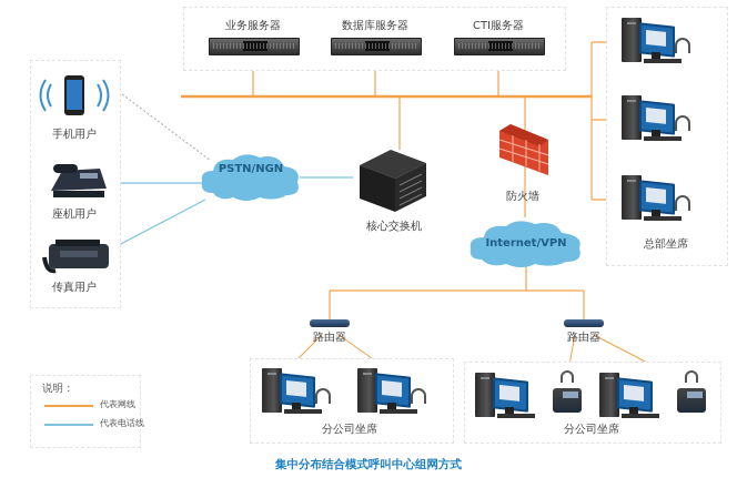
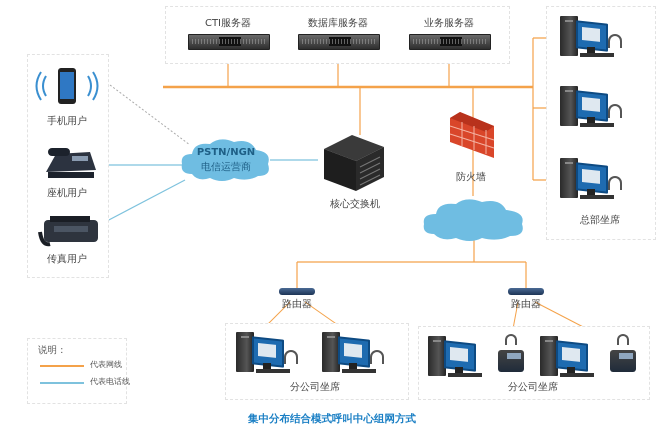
- 业务服务器
+ CTI服务器
  数据库服务器
- CTI服务器
+ 业务服务器
  手机用户
  座机用户
  传真用户
  PSTN/NGN
+ 电信运营商
  核心交换机
  防火墙
- Internet/VPN
  总部坐席
  路由器
  分公司坐席
  路由器
  分公司坐席
  说明：
  代表网线
  代表电话线
  集中分布结合模式呼叫中心组网方式
